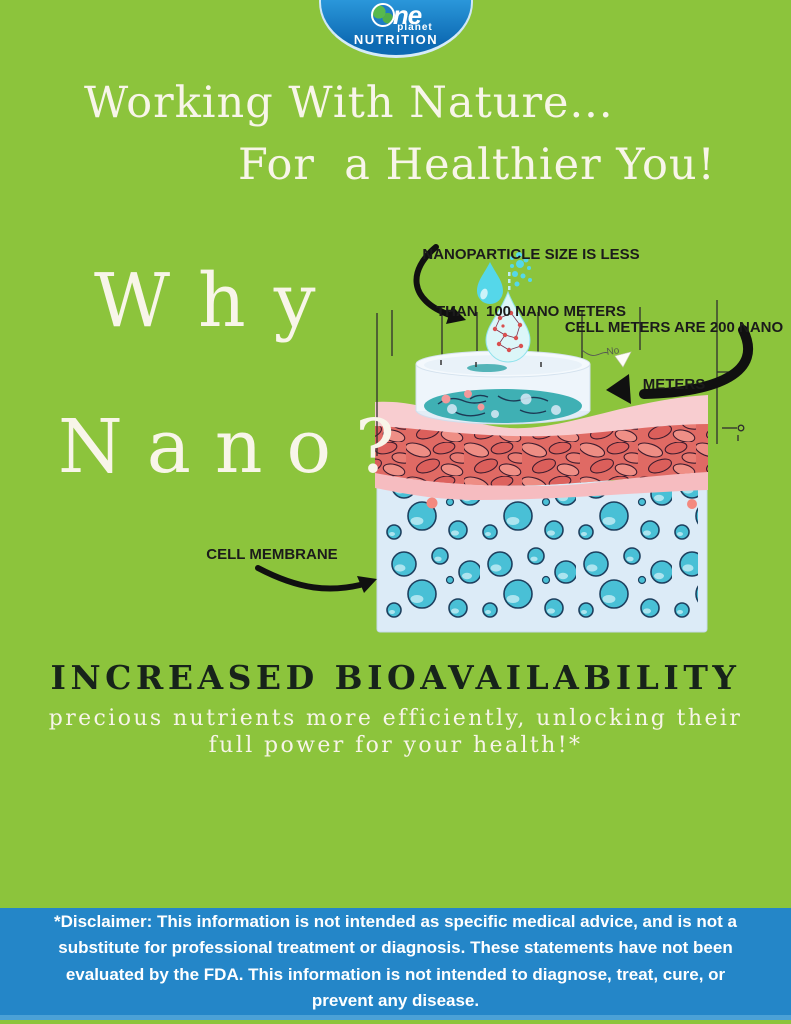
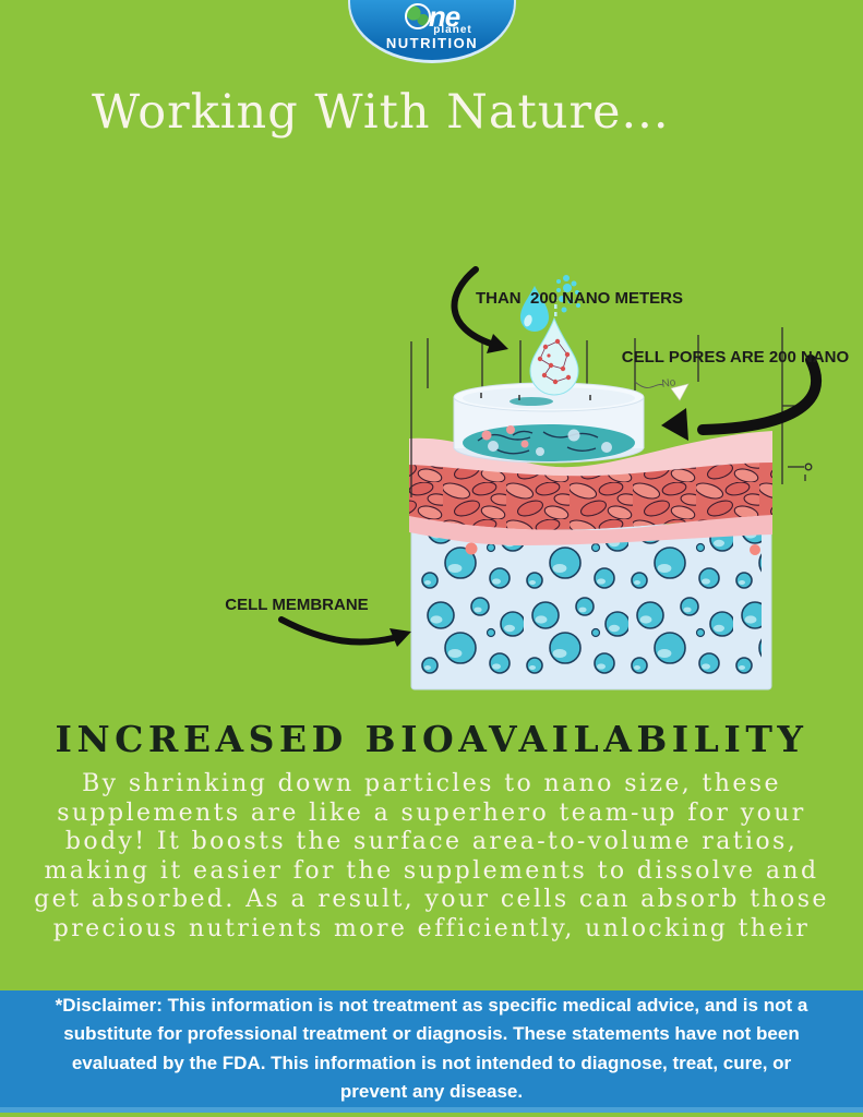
  ne
  planet
  NUTRITION
  Working With Nature...
- For a Healthier You!
- Why
- Nano?
- NANOPARTICLE SIZE IS LESS
- THAN 100 NANO METERS
+ THAN 200 NANO METERS
- CELL METERS ARE 200 NANO
+ CELL PORES ARE 200 NANO
- METERS
  CELL MEMBRANE
  INCREASED BIOAVAILABILITY
+ By shrinking down particles to nano size, these
+ supplements are like a superhero team-up for your
+ body! It boosts the surface area-to-volume ratios,
+ making it easier for the supplements to dissolve and
+ get absorbed. As a result, your cells can absorb those
  precious nutrients more efficiently, unlocking their
- full power for your health!*
- *Disclaimer: This information is not intended as specific medical advice, and is not a substitute for professional treatment or diagnosis. These statements have not been evaluated by the FDA. This information is not intended to diagnose, treat, cure, or prevent any disease.
+ *Disclaimer: This information is not treatment as specific medical advice, and is not a substitute for professional treatment or diagnosis. These statements have not been evaluated by the FDA. This information is not intended to diagnose, treat, cure, or prevent any disease.
